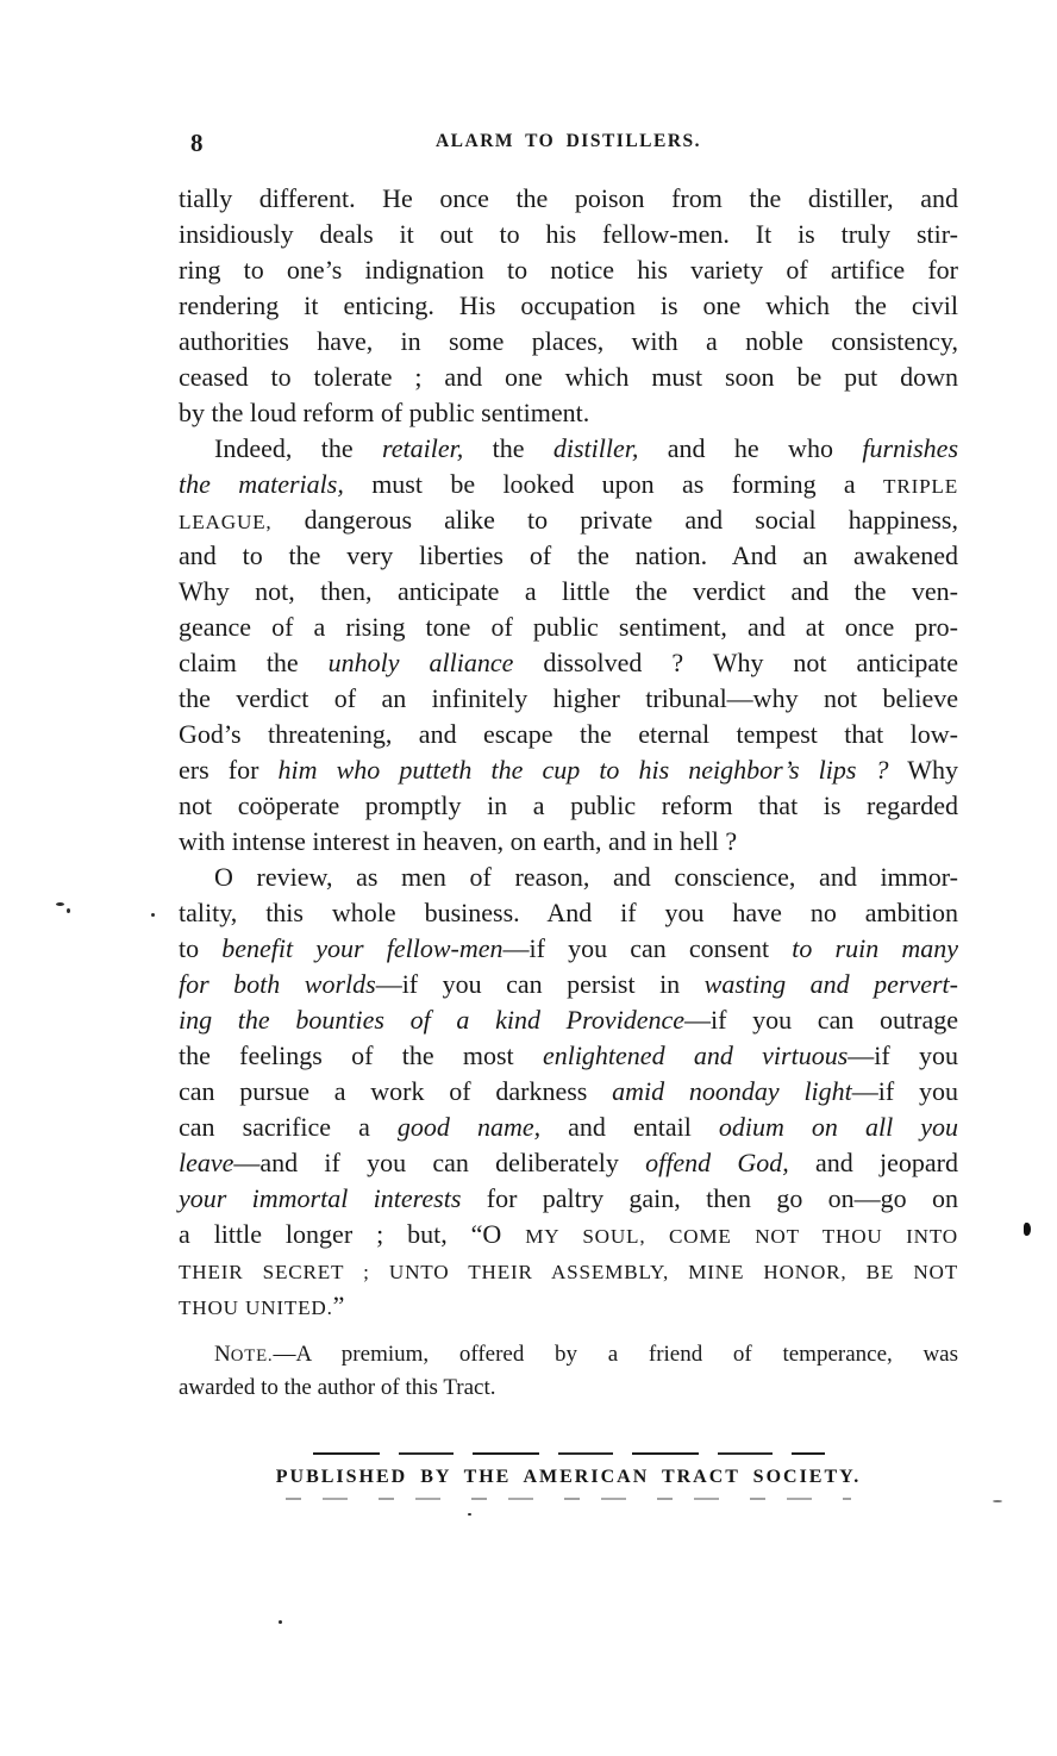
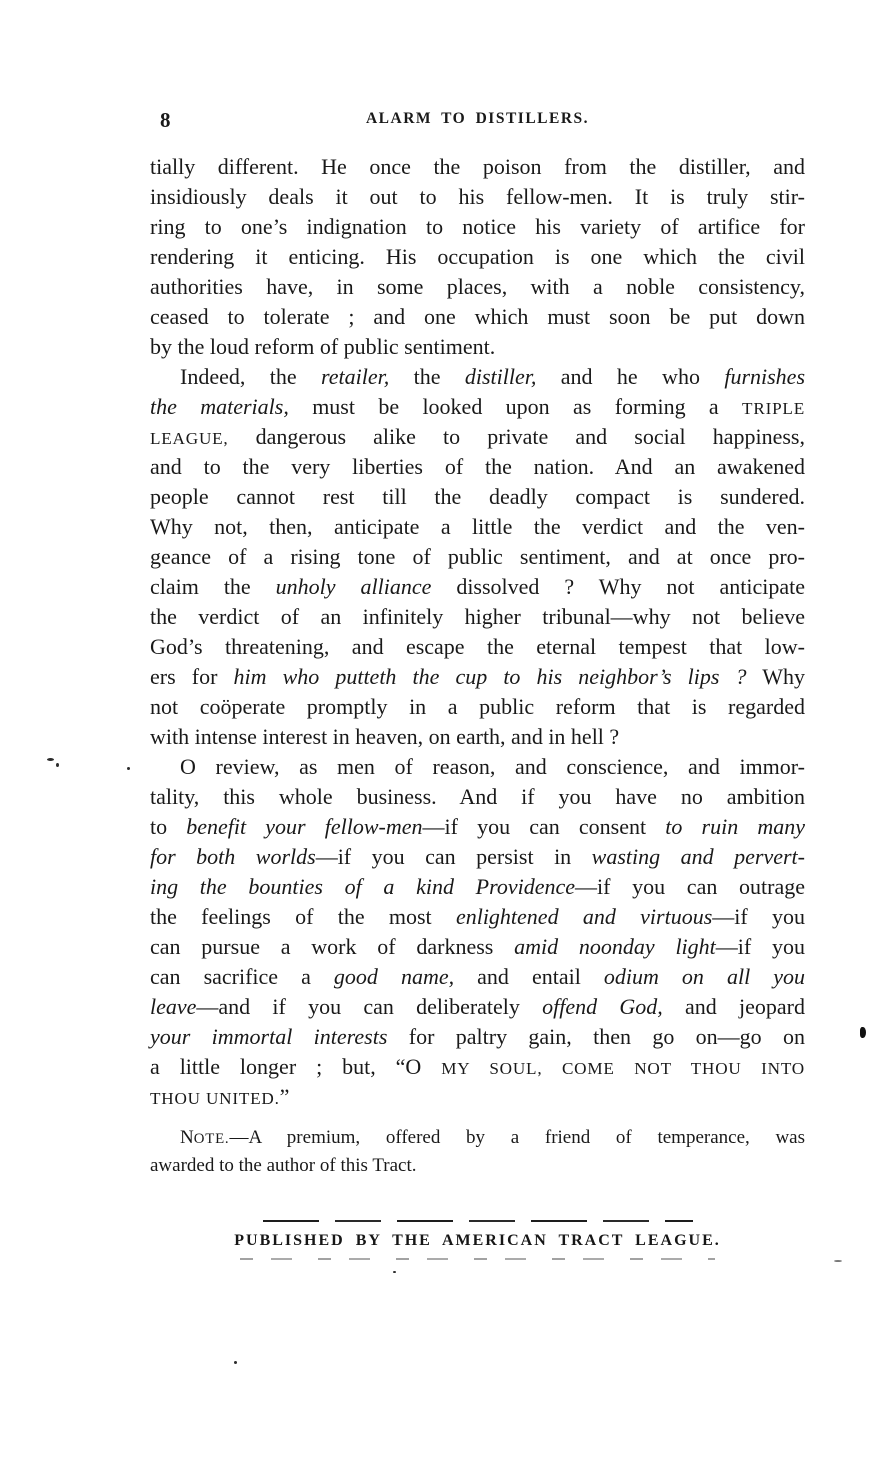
  8
  ALARM TO DISTILLERS.
  tially different. He once the poison from the distiller, and
  insidiously deals it out to his fellow-men. It is truly stir-
  ring to one’s indignation to notice his variety of artifice for
  rendering it enticing. His occupation is one which the civil
  authorities have, in some places, with a noble consistency,
  ceased to tolerate ; and one which must soon be put down
  by the loud reform of public sentiment.
  Indeed, the retailer, the distiller, and he who furnishes
  the materials, must be looked upon as forming a TRIPLE
  LEAGUE, dangerous alike to private and social happiness,
  and to the very liberties of the nation. And an awakened
+ people cannot rest till the deadly compact is sundered.
  Why not, then, anticipate a little the verdict and the ven-
  geance of a rising tone of public sentiment, and at once pro-
  claim the unholy alliance dissolved ? Why not anticipate
  the verdict of an infinitely higher tribunal—why not believe
  God’s threatening, and escape the eternal tempest that low-
  ers for him who putteth the cup to his neighbor’s lips ? Why
  not coöperate promptly in a public reform that is regarded
  with intense interest in heaven, on earth, and in hell ?
  O review, as men of reason, and conscience, and immor-
  tality, this whole business. And if you have no ambition
  to benefit your fellow-men—if you can consent to ruin many
  for both worlds—if you can persist in wasting and pervert-
  ing the bounties of a kind Providence—if you can outrage
  the feelings of the most enlightened and virtuous—if you
  can pursue a work of darkness amid noonday light—if you
  can sacrifice a good name, and entail odium on all you
  leave—and if you can deliberately offend God, and jeopard
  your immortal interests for paltry gain, then go on—go on
  a little longer ; but, “O MY SOUL, COME NOT THOU INTO
- THEIR SECRET ; UNTO THEIR ASSEMBLY, MINE HONOR, BE NOT
  THOU UNITED.”
  NOTE.—A premium, offered by a friend of temperance, was
  awarded to the author of this Tract.
- PUBLISHED BY THE AMERICAN TRACT SOCIETY.
+ PUBLISHED BY THE AMERICAN TRACT LEAGUE.
